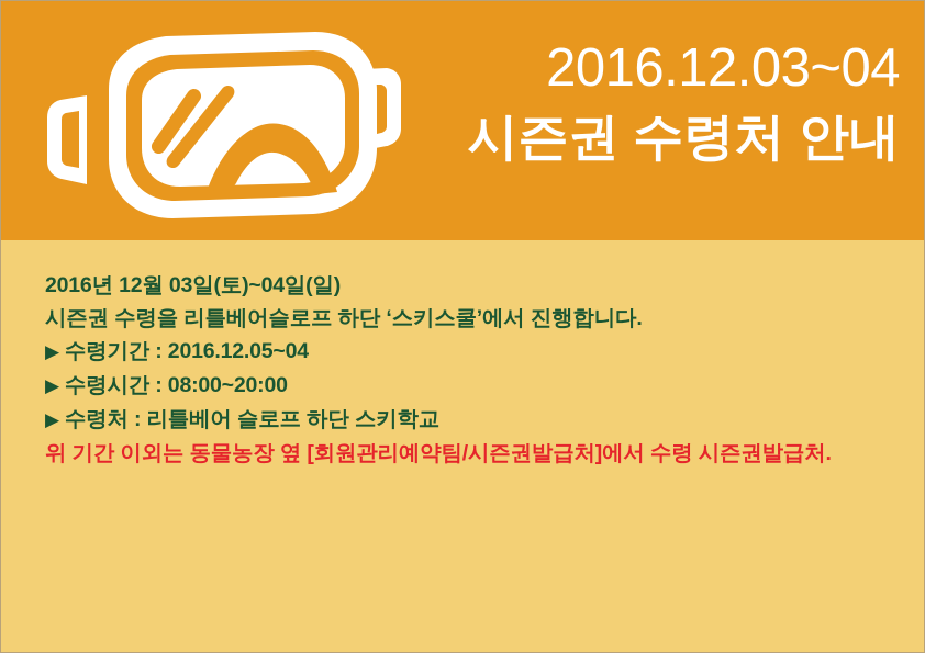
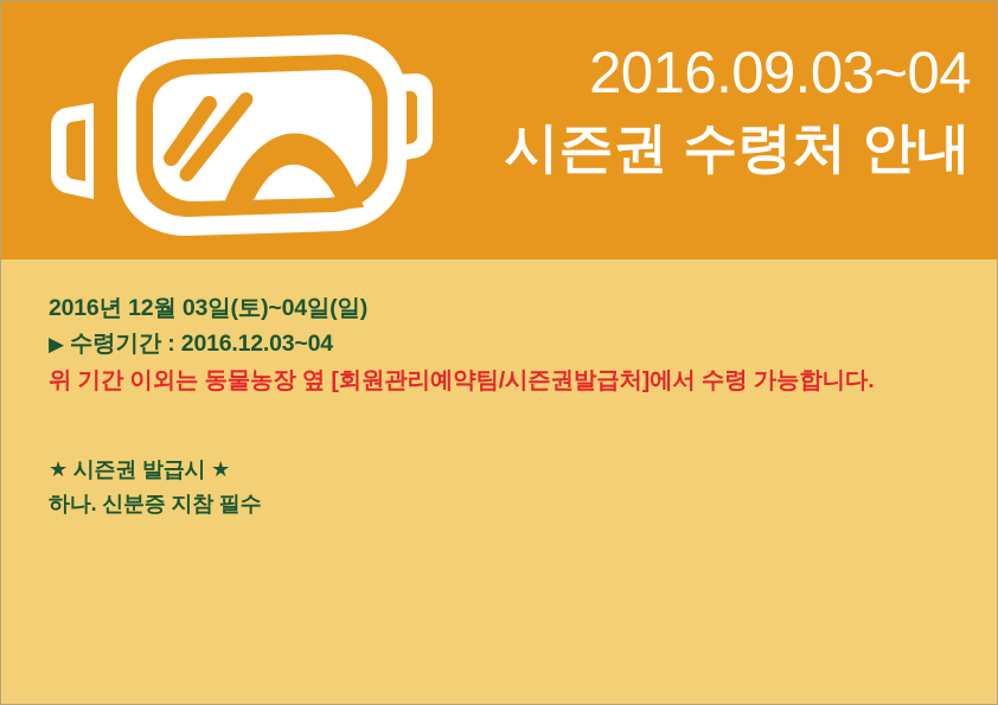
- 2016.12.03~04
+ 2016.09.03~04
  시즌권 수령처 안내
  2016년 12월 03일(토)~04일(일)
- 시즌권 수령을 리틀베어슬로프 하단 ‘스키스쿨’에서 진행합니다.
- ▶ 수령기간 : 2016.12.05~04
+ ▶ 수령기간 : 2016.12.03~04
- ▶ 수령시간 : 08:00~20:00
- ▶ 수령처 : 리틀베어 슬로프 하단 스키학교
- 위 기간 이외는 동물농장 옆 [회원관리예약팀/시즌권발급처]에서 수령 시즌권발급처.
+ 위 기간 이외는 동물농장 옆 [회원관리예약팀/시즌권발급처]에서 수령 가능합니다.
+ ★ 시즌권 발급시 ★
+ 하나. 신분증 지참 필수
